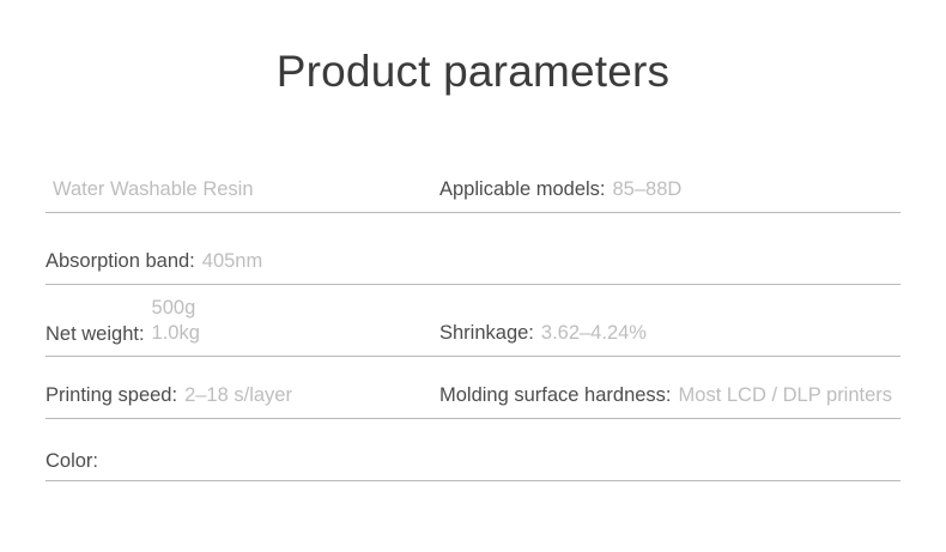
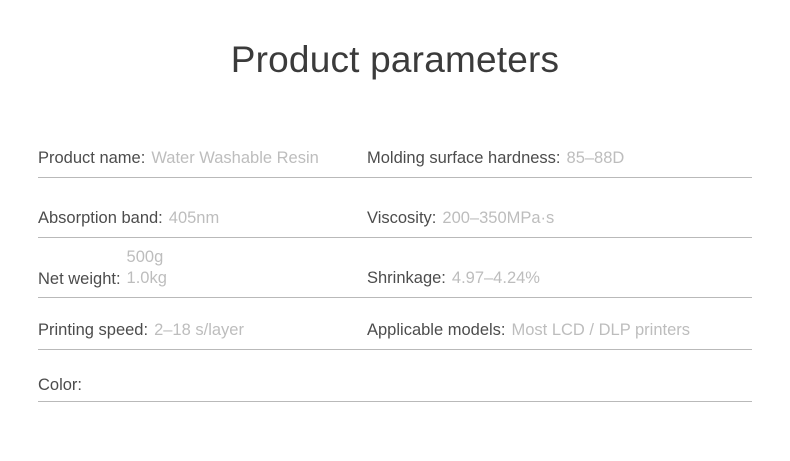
  Product parameters
+ Product name:
  Water Washable Resin
- Applicable models:
+ Molding surface hardness:
  85–88D
  Absorption band:
  405nm
+ Viscosity:
+ 200–350MPa·s
  Net weight:
  500g
  1.0kg
  Shrinkage:
- 3.62–4.24%
+ 4.97–4.24%
  Printing speed:
  2–18 s/layer
- Molding surface hardness:
+ Applicable models:
  Most LCD / DLP printers
  Color:
